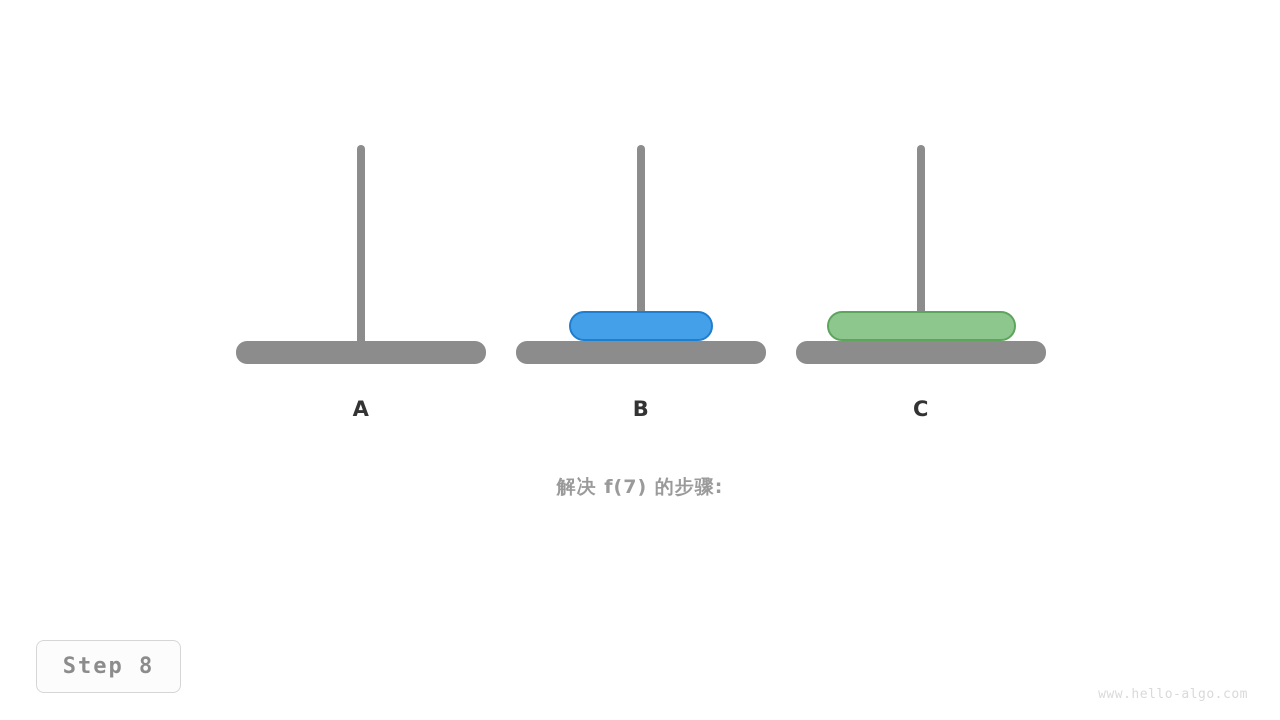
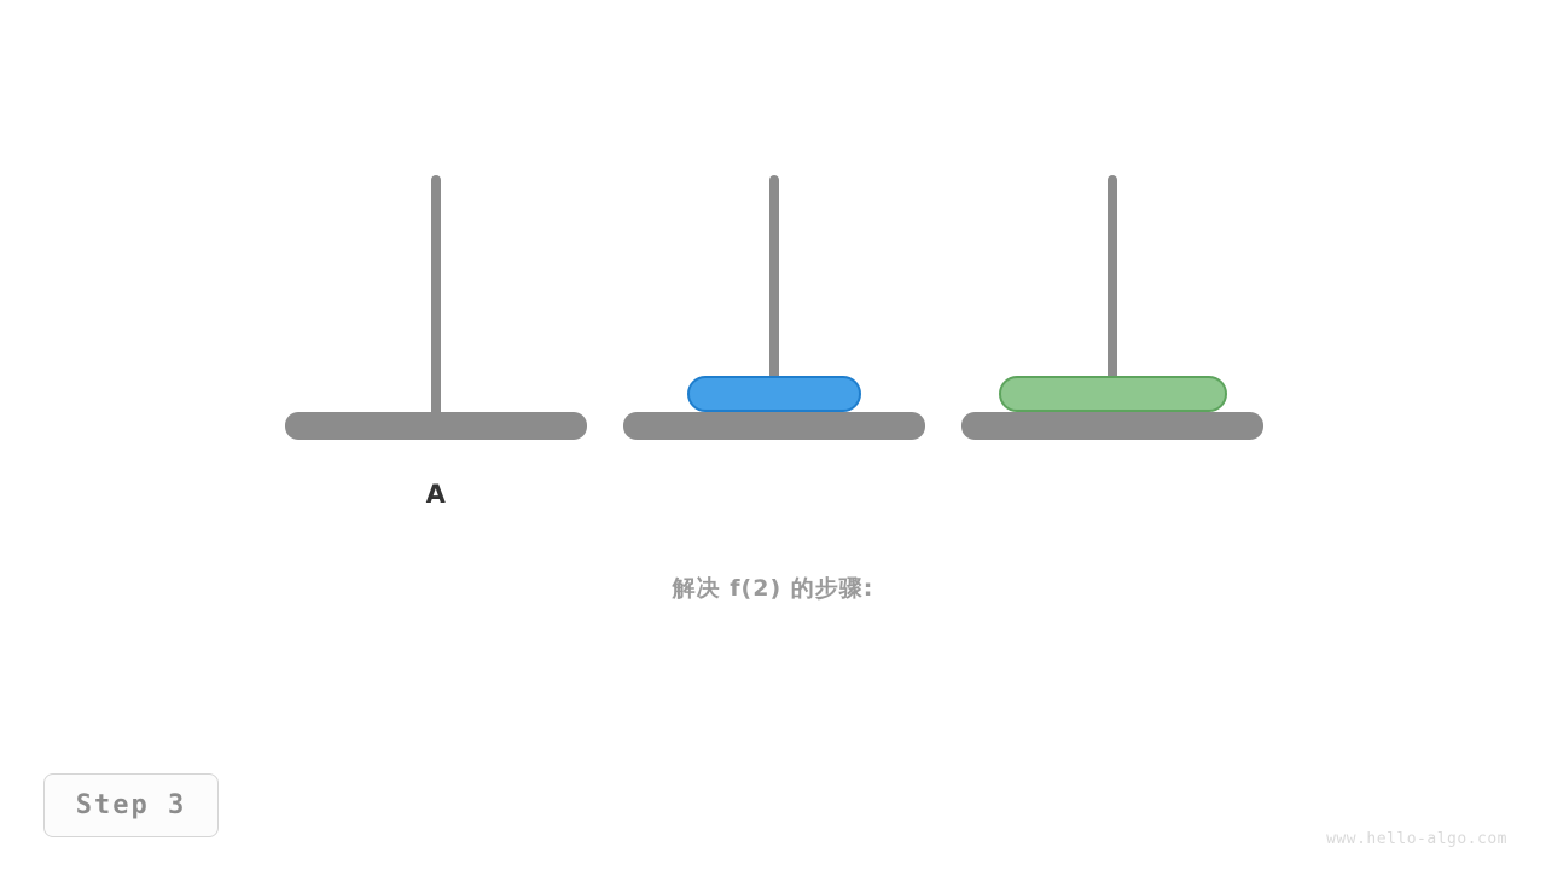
  A
- B
- C
- 解决 f(7) 的步骤:
+ 解决 f(2) 的步骤:
- Step 8
+ Step 3
  www.hello-algo.com
